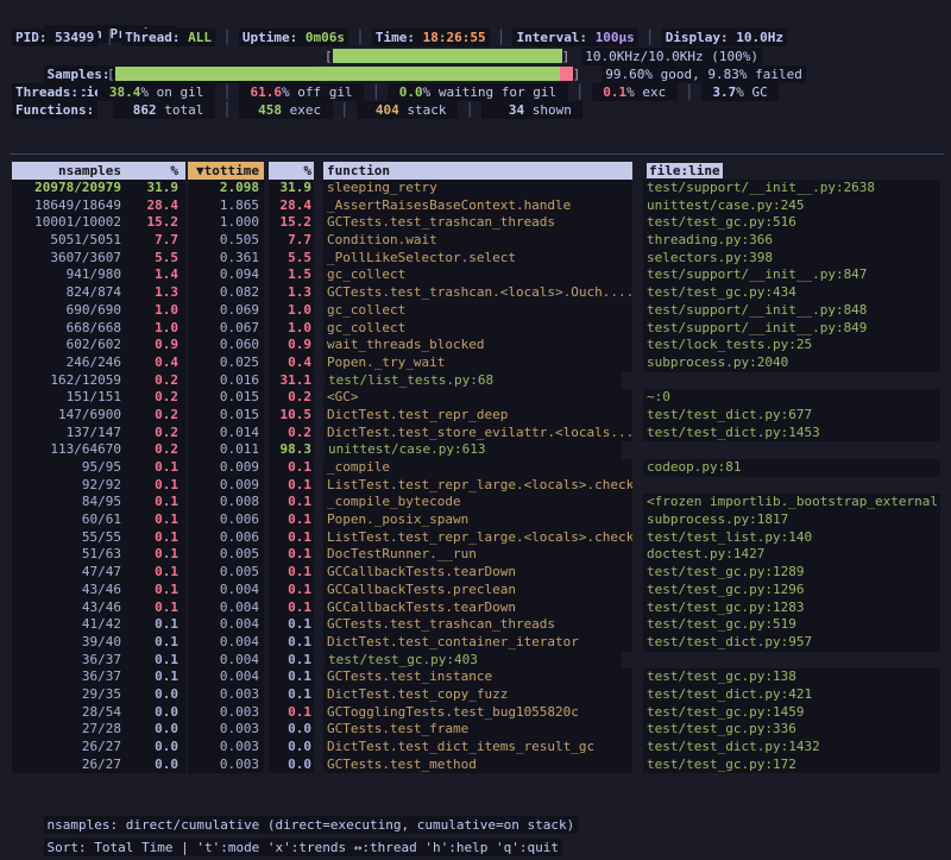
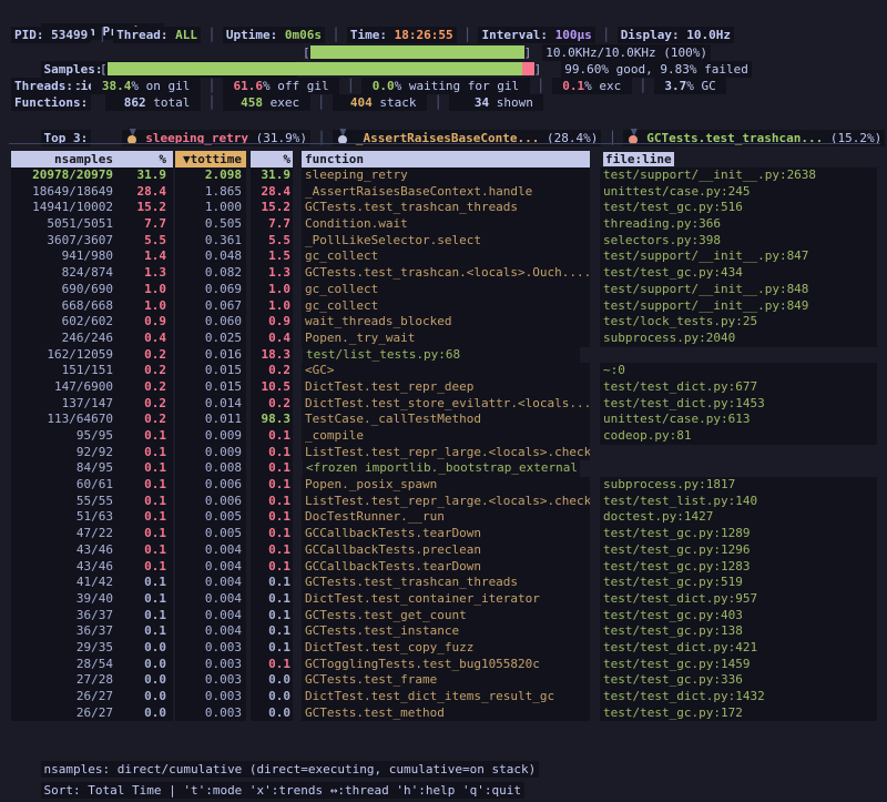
  PID: 53499 │ Thread: ALL │ Uptime: 0m06s │ Time: 18:26:55 │ Interval: 100µs │ Display: 10.0Hz
  [ ] 10.0KHz/10.0KHz (100%)
  [ ] 99.60% good, 9.83% failed
  Threads: 38.4% on gil │ 61.6% off gil │ 0.0% waiting for gil │ 0.1% exc │ 3.7% GC
  Functions: 862 total │ 458 exec │ 404 stack │ 34 shown
+ Top 3: sleeping_retry (31.9%) │ _AssertRaisesBaseConte... (28.4%) │ GCTests.test_trashcan... (15.2%)
  nsamples
  %
  ▼tottime
  %
  function
  file:line
  20978/20979
  31.9
  2.098
  31.9
  sleeping_retry
  test/support/__init__.py:2638
  18649/18649
  28.4
  1.865
  28.4
  _AssertRaisesBaseContext.handle
  unittest/case.py:245
- 10001/10002
+ 14941/10002
  15.2
  1.000
  15.2
  GCTests.test_trashcan_threads
  test/test_gc.py:516
  5051/5051
  7.7
  0.505
  7.7
  Condition.wait
  threading.py:366
  3607/3607
  5.5
  0.361
  5.5
  _PollLikeSelector.select
  selectors.py:398
  941/980
  1.4
- 0.094
+ 0.048
  1.5
  gc_collect
  test/support/__init__.py:847
  824/874
  1.3
  0.082
  1.3
  GCTests.test_trashcan.<locals>.Ouch....
  test/test_gc.py:434
  690/690
  1.0
  0.069
  1.0
  gc_collect
  test/support/__init__.py:848
  668/668
  1.0
  0.067
  1.0
  gc_collect
  test/support/__init__.py:849
  602/602
  0.9
  0.060
  0.9
  wait_threads_blocked
  test/lock_tests.py:25
  246/246
  0.4
  0.025
  0.4
  Popen._try_wait
  subprocess.py:2040
  162/12059
  0.2
  0.016
- 31.1
+ 18.3
  test/list_tests.py:68
  151/151
  0.2
  0.015
  0.2
  <GC>
  ~:0
  147/6900
  0.2
  0.015
  10.5
  DictTest.test_repr_deep
  test/test_dict.py:677
  137/147
  0.2
  0.014
  0.2
  DictTest.test_store_evilattr.<locals...
  test/test_dict.py:1453
  113/64670
  0.2
  0.011
  98.3
+ TestCase._callTestMethod
  unittest/case.py:613
  95/95
  0.1
  0.009
  0.1
  _compile
  codeop.py:81
  92/92
  0.1
  0.009
  0.1
  ListTest.test_repr_large.<locals>.check
  84/95
  0.1
  0.008
  0.1
- _compile_bytecode
  <frozen importlib._bootstrap_external
  60/61
  0.1
  0.006
  0.1
  Popen._posix_spawn
  subprocess.py:1817
  55/55
  0.1
  0.006
  0.1
  ListTest.test_repr_large.<locals>.check
  test/test_list.py:140
  51/63
  0.1
  0.005
  0.1
  DocTestRunner.__run
  doctest.py:1427
- 47/47
+ 47/22
  0.1
  0.005
  0.1
  GCCallbackTests.tearDown
  test/test_gc.py:1289
  43/46
  0.1
  0.004
  0.1
  GCCallbackTests.preclean
  test/test_gc.py:1296
  43/46
  0.1
  0.004
  0.1
  GCCallbackTests.tearDown
  test/test_gc.py:1283
  41/42
  0.1
  0.004
  0.1
  GCTests.test_trashcan_threads
  test/test_gc.py:519
  39/40
  0.1
  0.004
  0.1
  DictTest.test_container_iterator
  test/test_dict.py:957
  36/37
  0.1
  0.004
  0.1
+ GCTests.test_get_count
  test/test_gc.py:403
  36/37
  0.1
  0.004
  0.1
  GCTests.test_instance
  test/test_gc.py:138
  29/35
  0.0
  0.003
  0.1
  DictTest.test_copy_fuzz
  test/test_dict.py:421
  28/54
  0.0
  0.003
  0.1
  GCTogglingTests.test_bug1055820c
  test/test_gc.py:1459
  27/28
  0.0
  0.003
  0.0
  GCTests.test_frame
  test/test_gc.py:336
  26/27
  0.0
  0.003
  0.0
  DictTest.test_dict_items_result_gc
  test/test_dict.py:1432
  26/27
  0.0
  0.003
  0.0
  GCTests.test_method
  test/test_gc.py:172
  nsamples: direct/cumulative (direct=executing, cumulative=on stack)
  Sort: Total Time | 't':mode 'x':trends ↔:thread 'h':help 'q':quit
